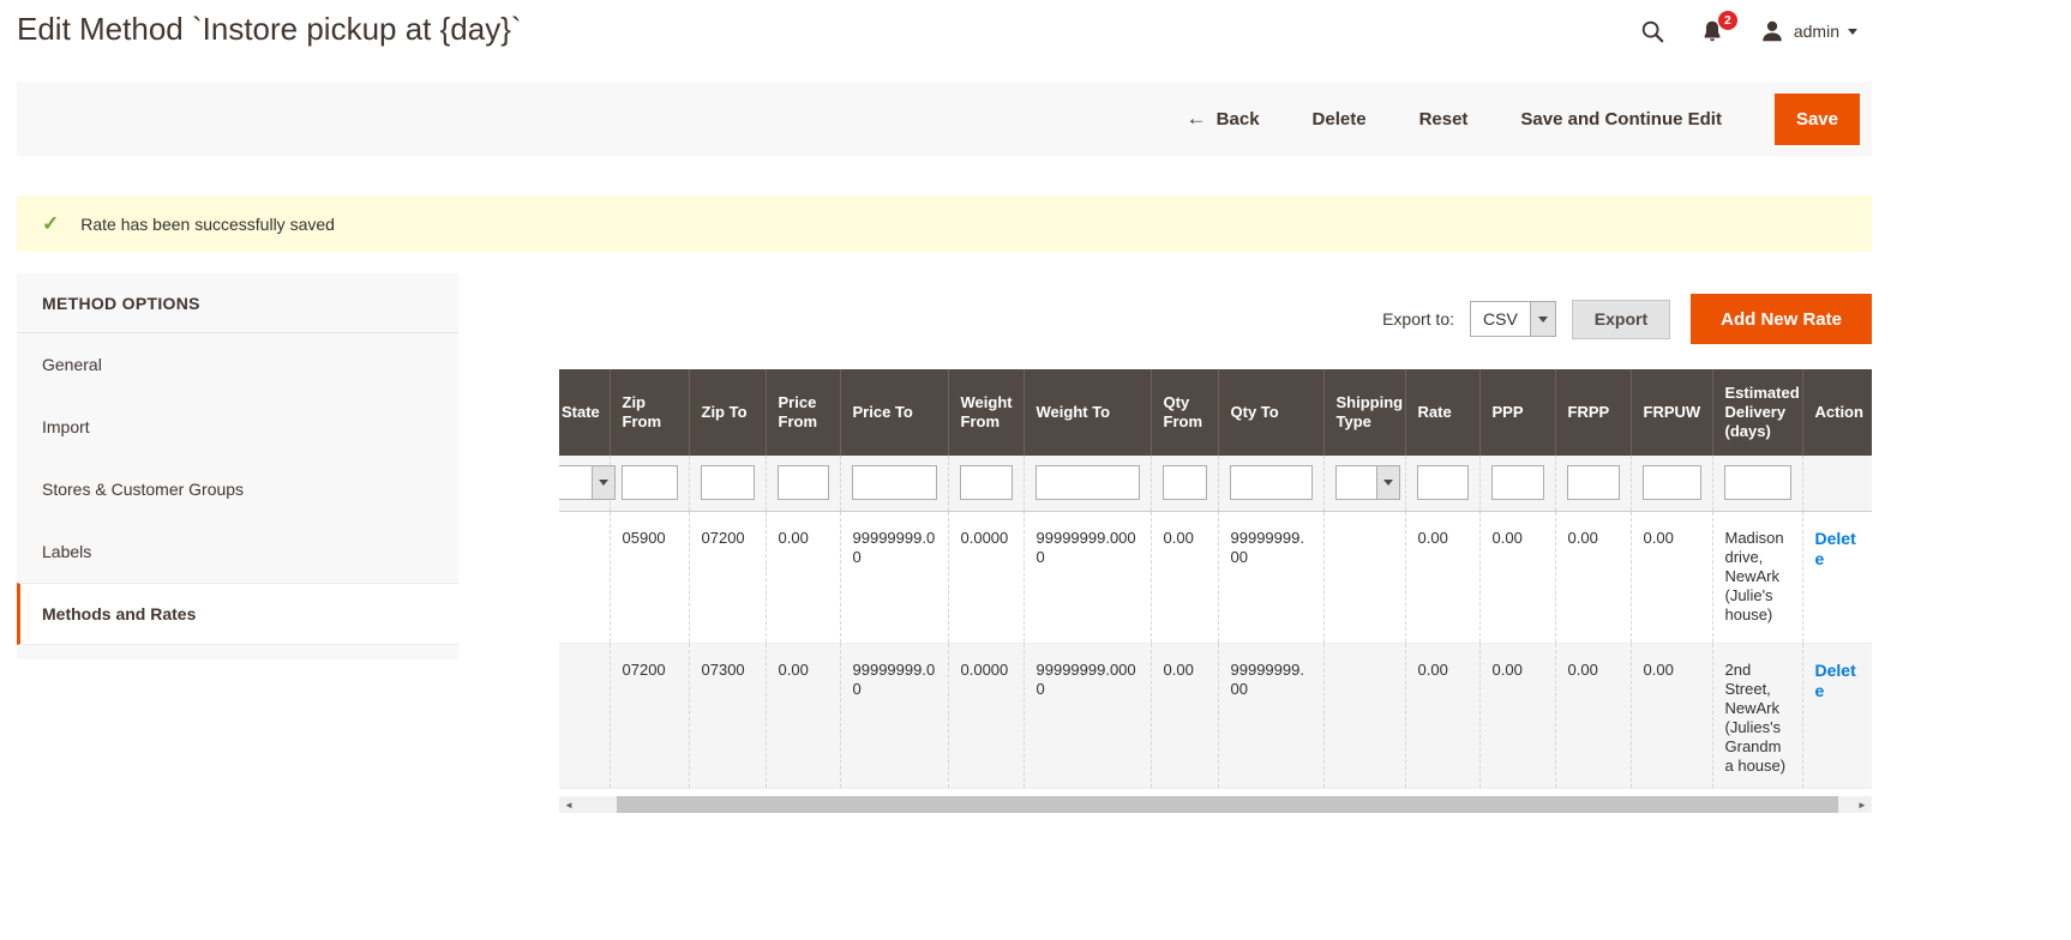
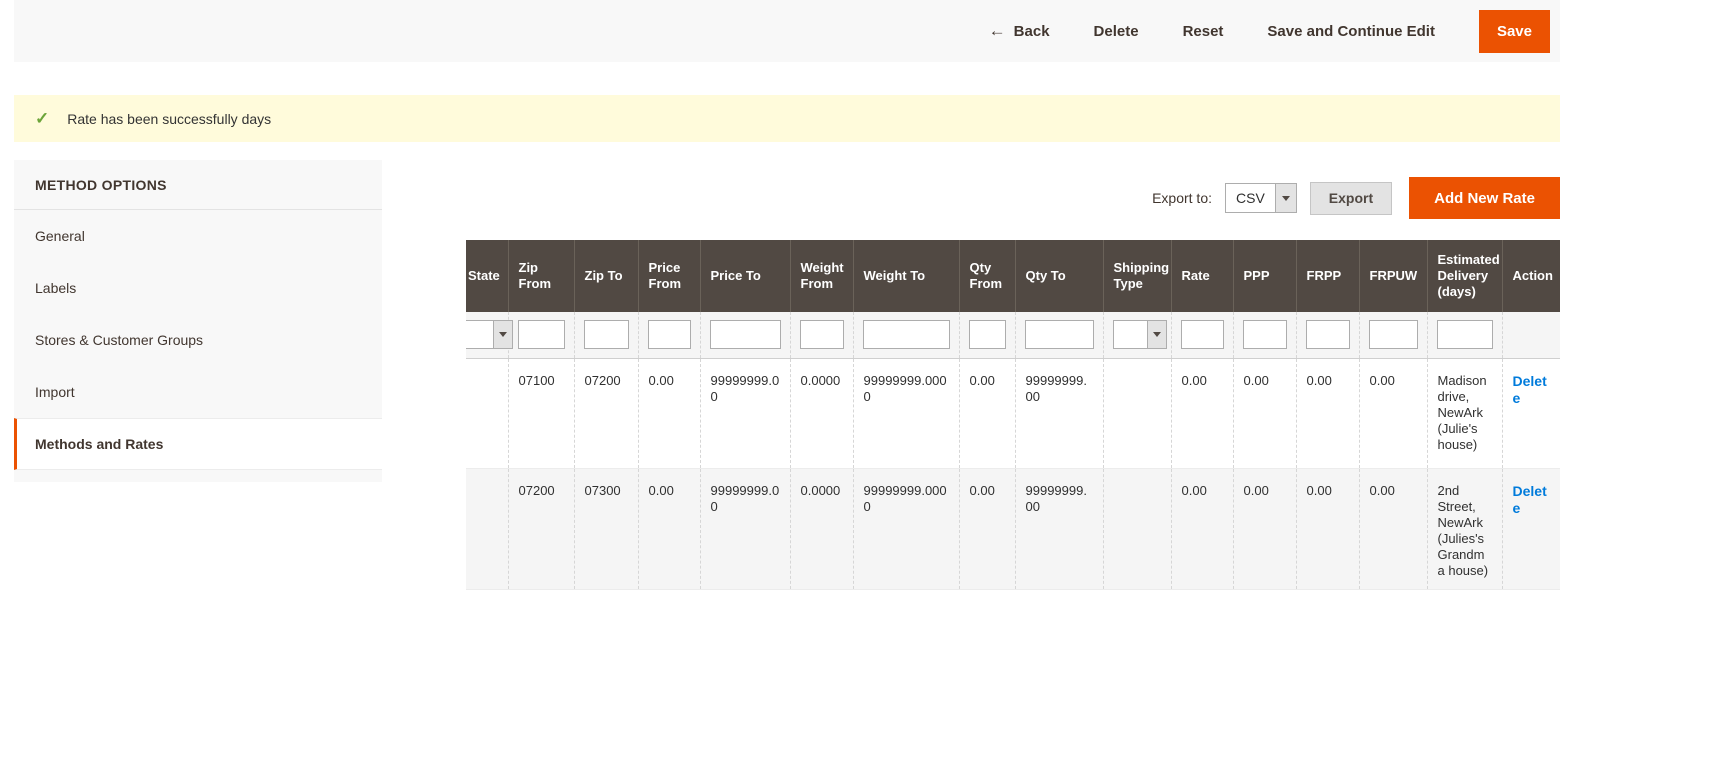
- Edit Method `Instore pickup at {day}`
- 2
- admin
  ←
  Back
  Delete
  Reset
  Save and Continue Edit
  Save
  ✓
- Rate has been successfully saved
+ Rate has been successfully days
  METHOD OPTIONS
  General
- Import
+ Labels
  Stores & Customer Groups
- Labels
+ Import
  Methods and Rates
  Export to:
  CSV
  Export
  Add New Rate
  State	Zip From	Zip To	Price From	Price To	Weight From	Weight To	Qty From	Qty To	Shipping Type	Rate	PPP	FRPP	FRPUW	Estimated Delivery (days)	Action
- 	05900	07200	0.00	99999999.00	0.0000	99999999.0000	0.00	99999999.00		0.00	0.00	0.00	0.00	Madison drive, NewArk (Julie's house)	Delete
+ 	07100	07200	0.00	99999999.00	0.0000	99999999.0000	0.00	99999999.00		0.00	0.00	0.00	0.00	Madison drive, NewArk (Julie's house)	Delete
  	07200	07300	0.00	99999999.00	0.0000	99999999.0000	0.00	99999999.00		0.00	0.00	0.00	0.00	2nd Street, NewArk (Julies's Grandma house)	Delete
- ◄
- ►
